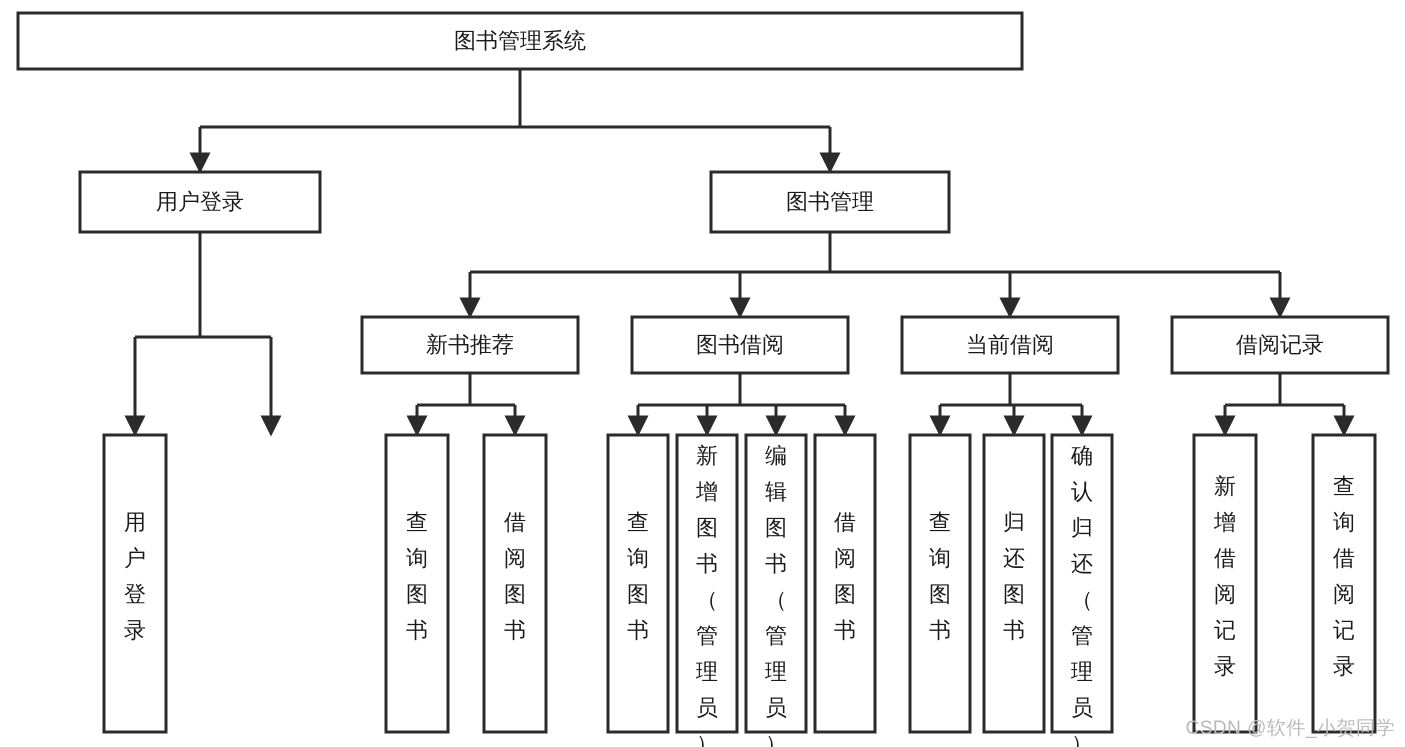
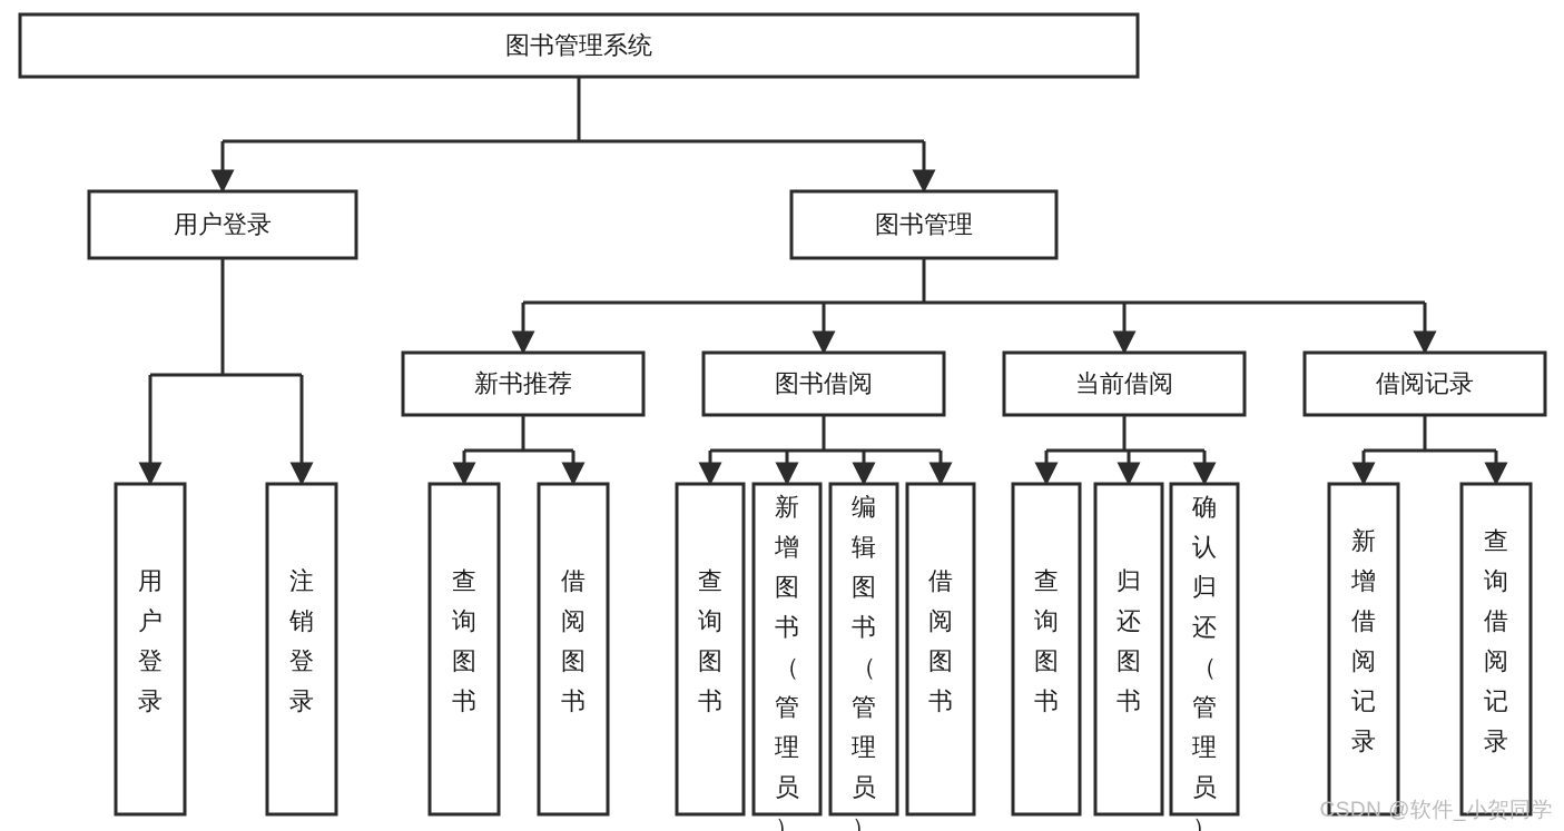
  图书管理系统
  用户登录
  图书管理
  新书推荐
  图书借阅
  当前借阅
  借阅记录
  用户登录
+ 注销登录
  查询图书
  借阅图书
  查询图书
  新增图书（管理员）
  编辑图书（管理员）
  借阅图书
  查询图书
  归还图书
  确认归还（管理员）
  新增借阅记录
  查询借阅记录
  CSDN @软件_小贺同学
